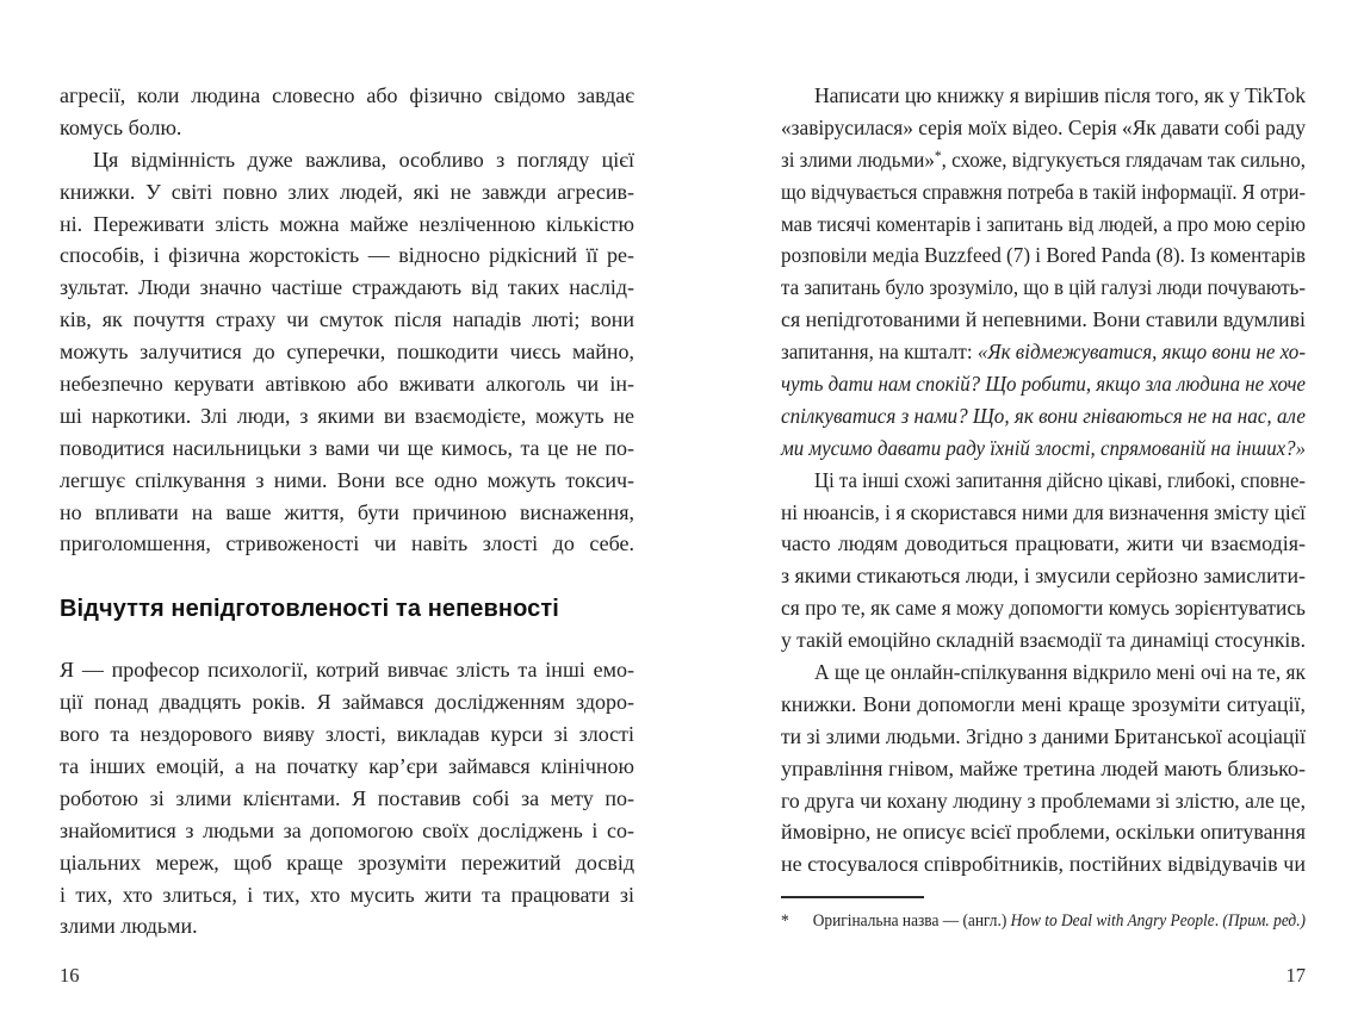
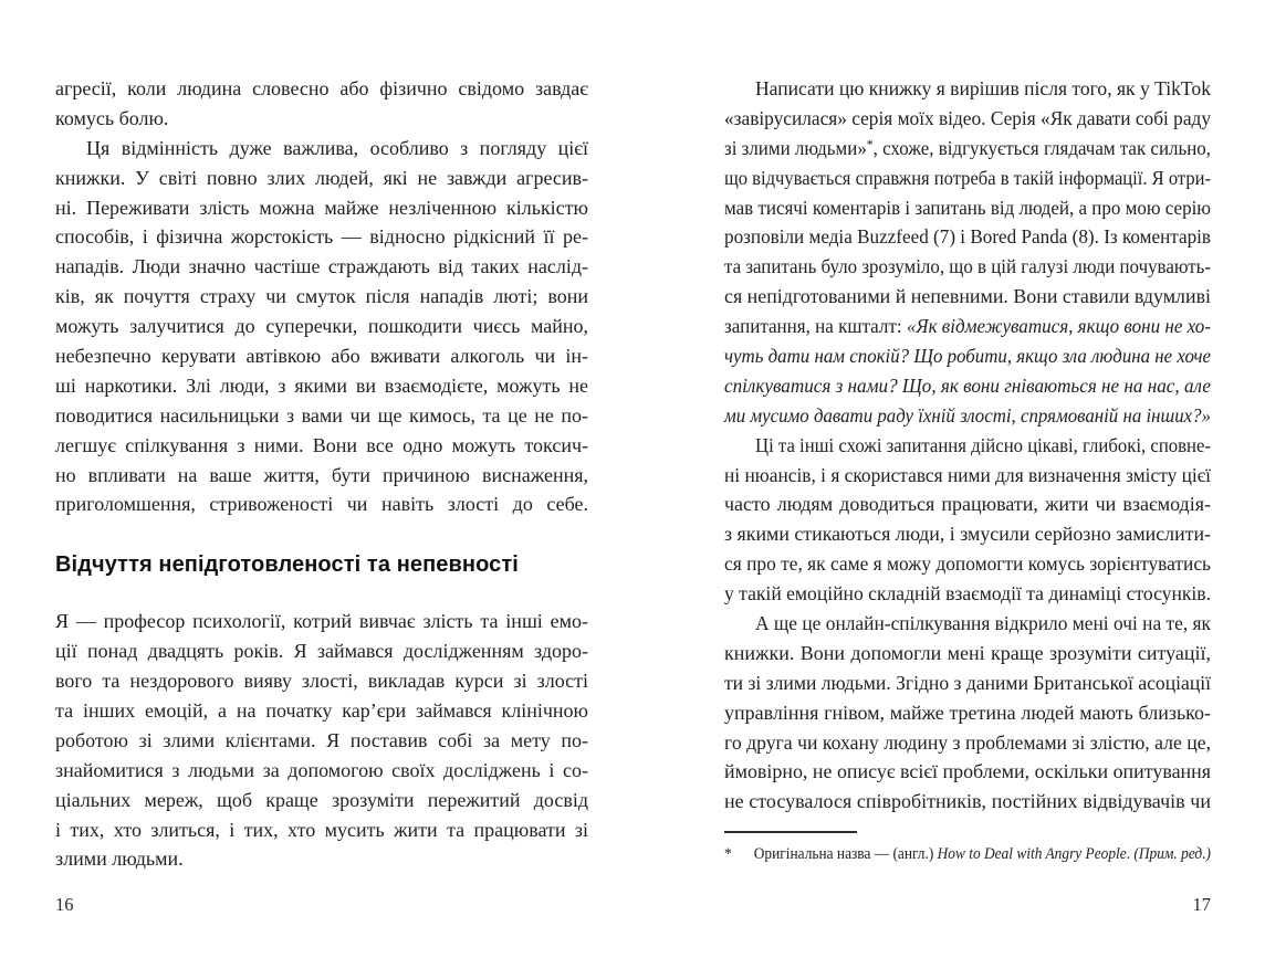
  агресії, коли людина словесно або фізично свідомо завдає
  комусь болю.
  Ця відмінність дуже важлива, особливо з погляду цієї
  книжки. У світі повно злих людей, які не завжди агресив-
  ні. Переживати злість можна майже незліченною кількістю
  способів, і фізична жорстокість — відносно рідкісний її ре-
- зультат. Люди значно частіше страждають від таких наслід-
+ нападів. Люди значно частіше страждають від таких наслід-
  ків, як почуття страху чи смуток після нападів люті; вони
  можуть залучитися до суперечки, пошкодити чиєсь майно,
  небезпечно керувати автівкою або вживати алкоголь чи ін-
  ші наркотики. Злі люди, з якими ви взаємодієте, можуть не
  поводитися насильницьки з вами чи ще кимось, та це не по-
  легшує спілкування з ними. Вони все одно можуть токсич-
  но впливати на ваше життя, бути причиною виснаження,
  приголомшення, стривоженості чи навіть злості до себе.
  Відчуття непідготовленості та непевності
  Я — професор психології, котрий вивчає злість та інші емо-
  ції понад двадцять років. Я займався дослідженням здоро-
  вого та нездорового вияву злості, викладав курси зі злості
  та інших емоцій, а на початку кар’єри займався клінічною
  роботою зі злими клієнтами. Я поставив собі за мету по-
  знайомитися з людьми за допомогою своїх досліджень і со-
  ціальних мереж, щоб краще зрозуміти пережитий досвід
  і тих, хто злиться, і тих, хто мусить жити та працювати зі
  злими людьми.
  16
  Написати цю книжку я вирішив після того, як у TikTok
  «завірусилася» серія моїх відео. Серія «Як давати собі раду
  зі злими людьми»*, схоже, відгукується глядачам так сильно,
  що відчувається справжня потреба в такій інформації. Я отри-
  мав тисячі коментарів і запитань від людей, а про мою серію
  розповіли медіа Buzzfeed (7) і Bored Panda (8). Із коментарів
  та запитань було зрозуміло, що в цій галузі люди почувають-
  ся непідготованими й непевними. Вони ставили вдумливі
  запитання, на кшталт: «Як відмежуватися, якщо вони не хо-
  чуть дати нам спокій? Що робити, якщо зла людина не хоче
  спілкуватися з нами? Що, як вони гніваються не на нас, але
  ми мусимо давати раду їхній злості, спрямованій на інших?»
  Ці та інші схожі запитання дійсно цікаві, глибокі, сповне-
  ні нюансів, і я скористався ними для визначення змісту цієї
  часто людям доводиться працювати, жити чи взаємодія-
  з якими стикаються люди, і змусили серйозно замислити-
  ся про те, як саме я можу допомогти комусь зорієнтуватись
  у такій емоційно складній взаємодії та динаміці стосунків.
  А ще це онлайн-спілкування відкрило мені очі на те, як
  книжки. Вони допомогли мені краще зрозуміти ситуації,
  ти зі злими людьми. Згідно з даними Британської асоціації
  управління гнівом, майже третина людей мають близько-
  го друга чи кохану людину з проблемами зі злістю, але це,
  ймовірно, не описує всієї проблеми, оскільки опитування
  не стосувалося співробітників, постійних відвідувачів чи
  * Оригінальна назва — (англ.) How to Deal with Angry People. (Прим. ред.)
  17
